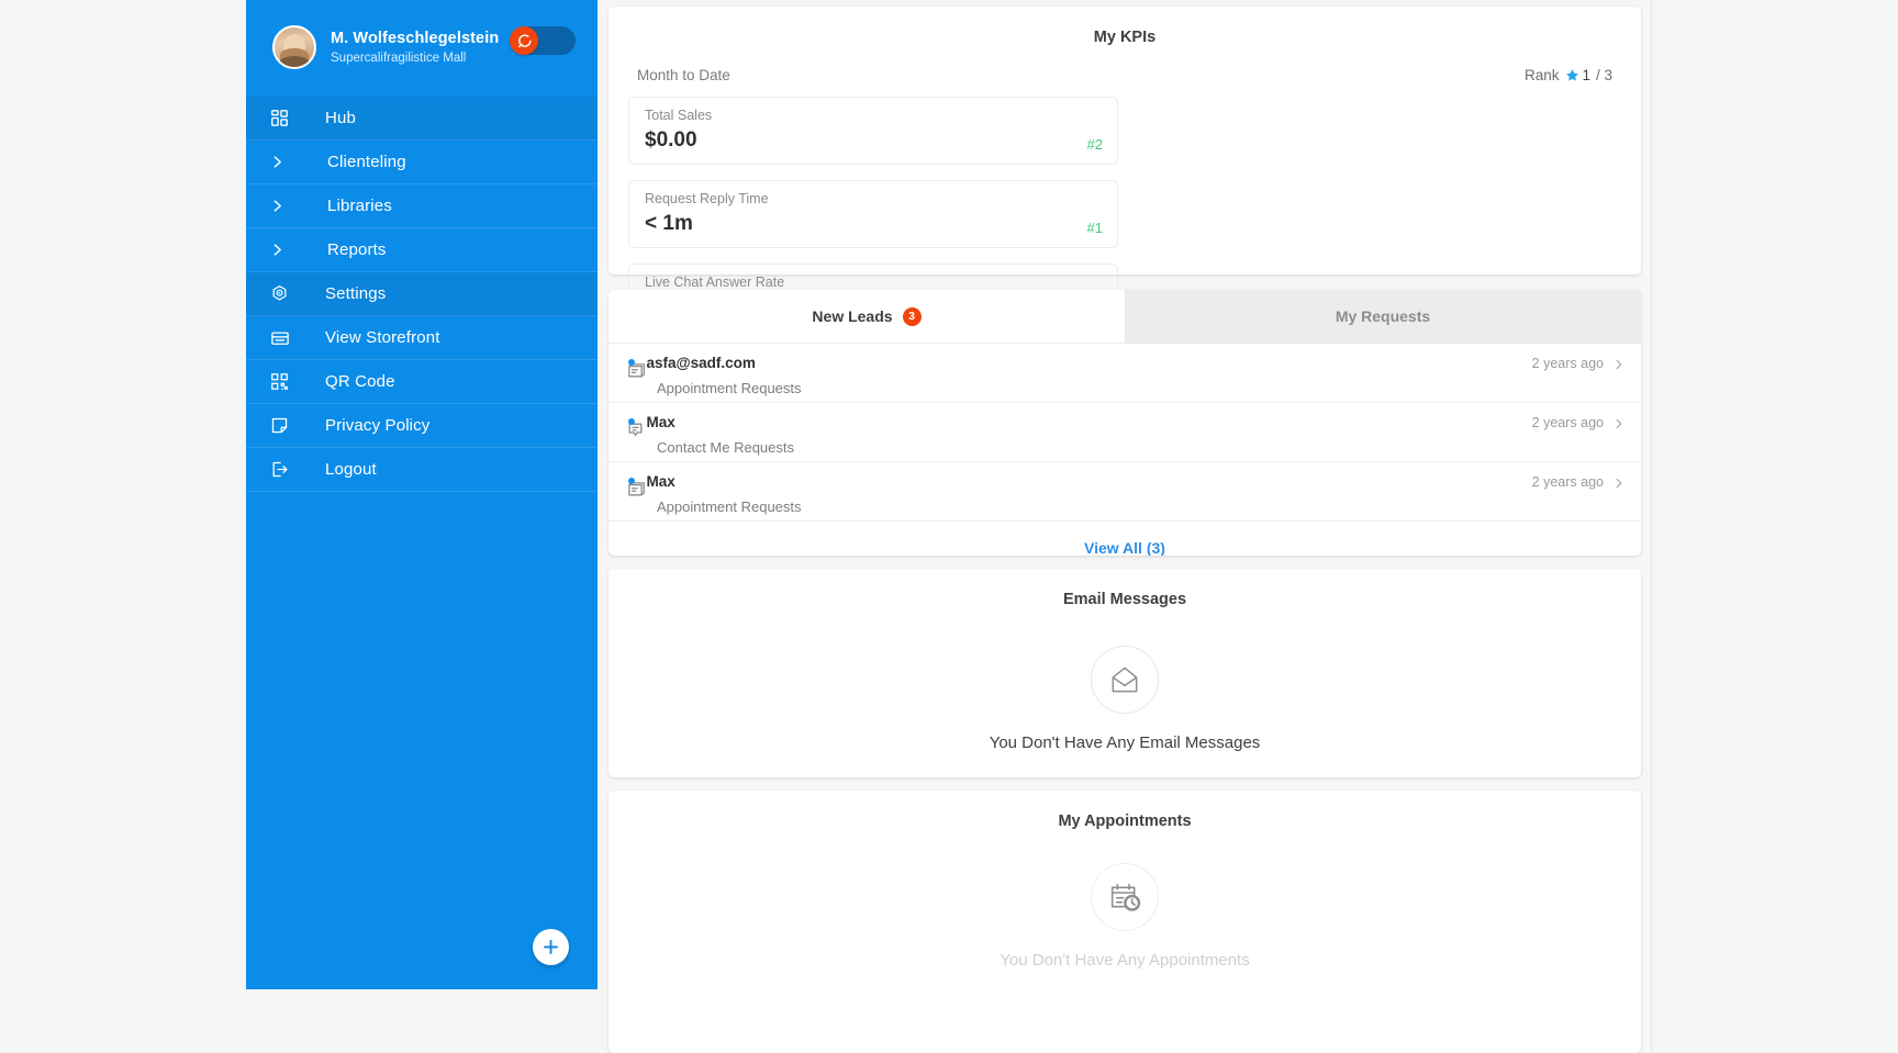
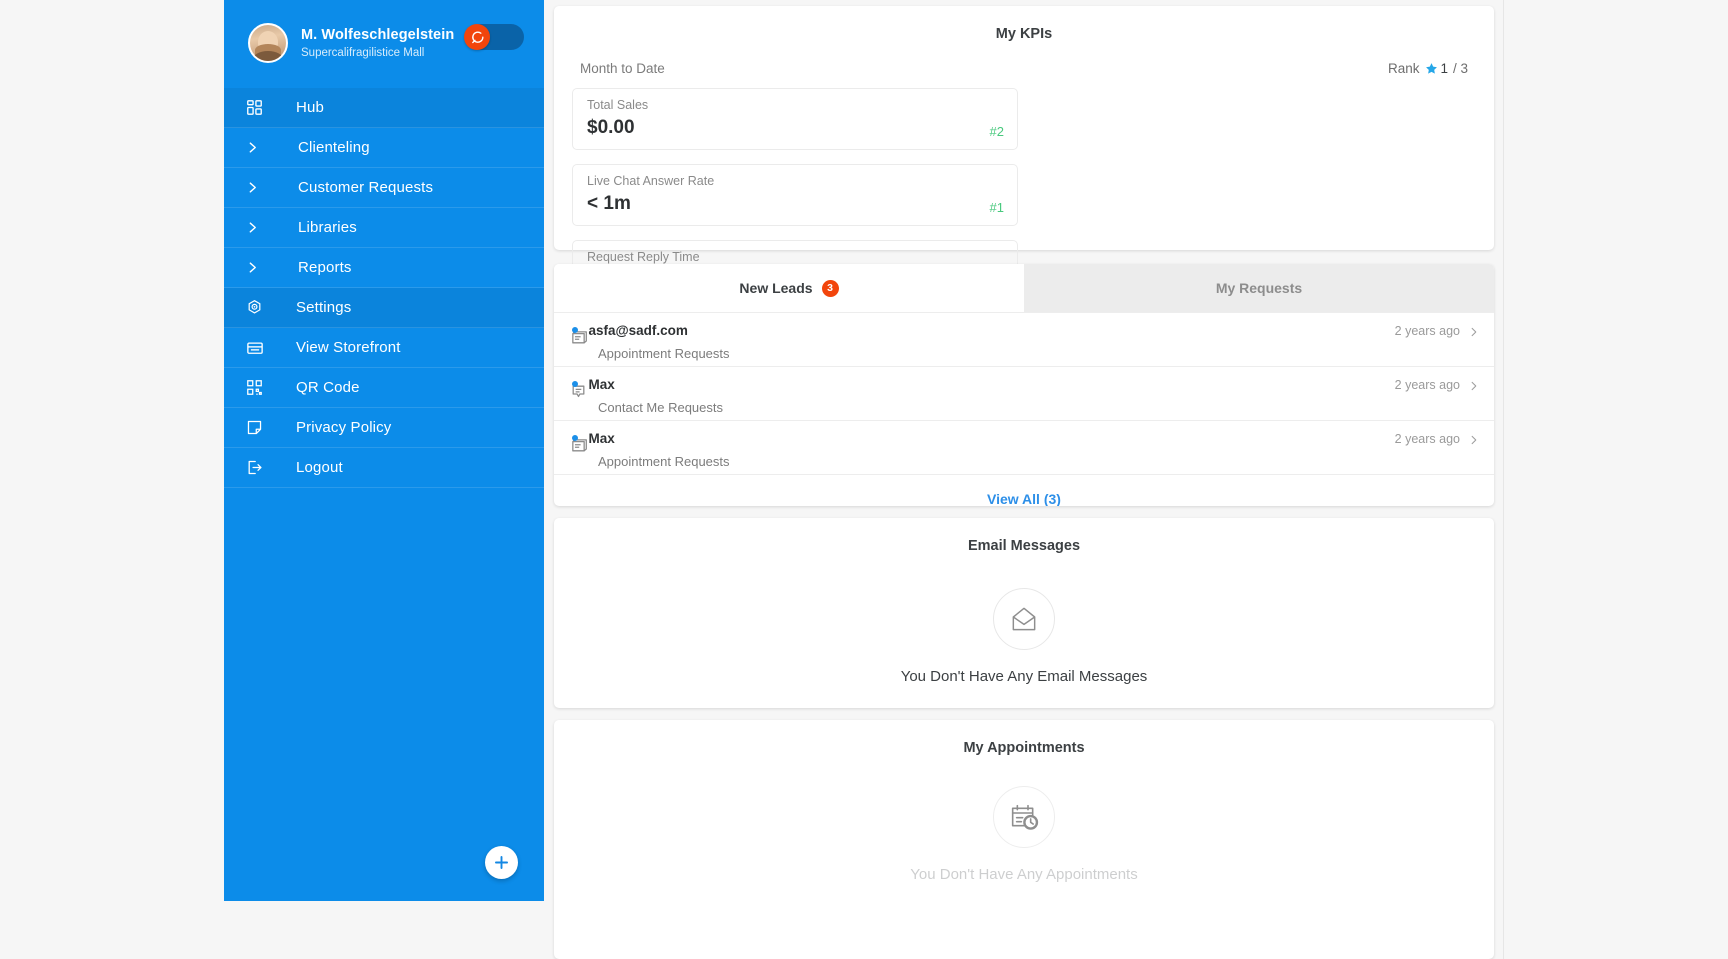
  M. Wolfeschlegelstein
  Supercalifragilistice Mall
  Hub
  Clienteling
+ Customer Requests
  Libraries
  Reports
  Settings
  View Storefront
  QR Code
  Privacy Policy
  Logout
  My KPIs
  Month to Date
  Rank
  1
  / 3
  Total Sales
  $0.00
  #2
- Request Reply Time
+ Live Chat Answer Rate
  < 1m
  #1
- Live Chat Answer Rate
+ Request Reply Time
  New Leads
  3
  My Requests
  asfa@sadf.com
  Appointment Requests
  2 years ago
  Max
  Contact Me Requests
  2 years ago
  Max
  Appointment Requests
  2 years ago
  View All (3)
  Email Messages
  You Don't Have Any Email Messages
  My Appointments
  You Don't Have Any Appointments
